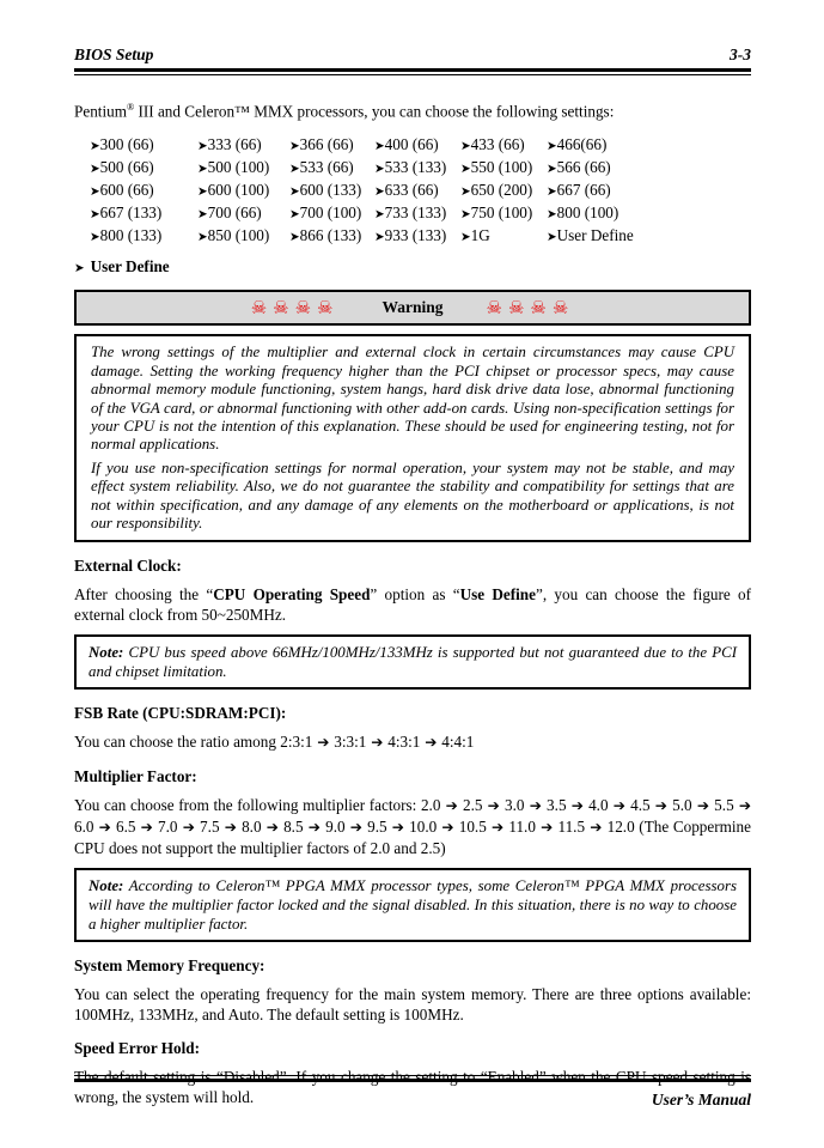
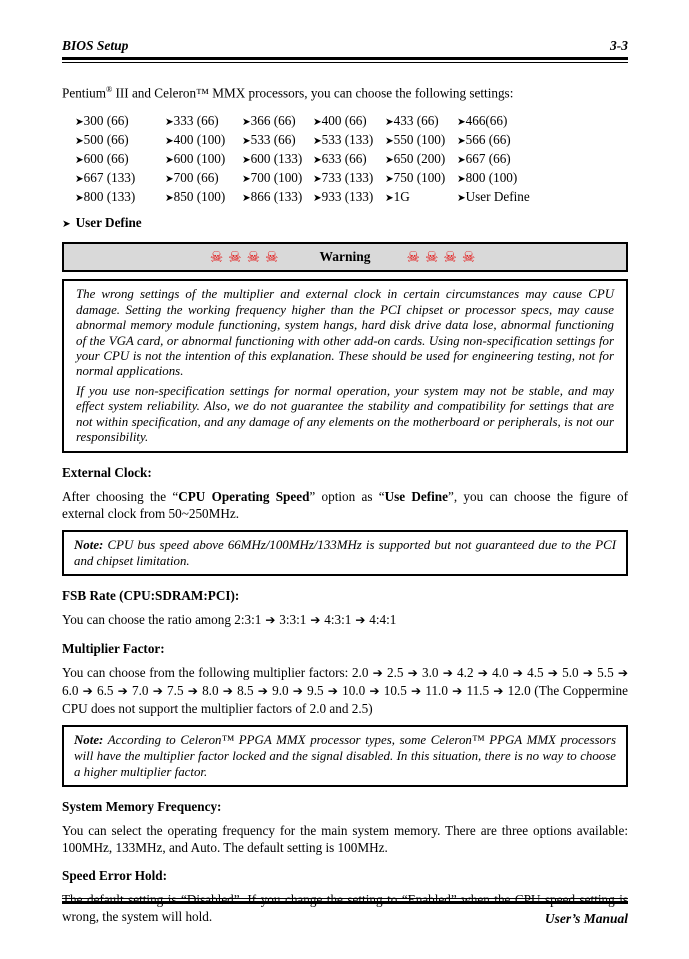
  BIOS Setup
  3-3
  Pentium® III and Celeron™ MMX processors, you can choose the following settings:
  ➤300 (66)
  ➤333 (66)
  ➤366 (66)
  ➤400 (66)
  ➤433 (66)
  ➤466(66)
  ➤500 (66)
- ➤500 (100)
+ ➤400 (100)
  ➤533 (66)
  ➤533 (133)
  ➤550 (100)
  ➤566 (66)
  ➤600 (66)
  ➤600 (100)
  ➤600 (133)
  ➤633 (66)
  ➤650 (200)
  ➤667 (66)
  ➤667 (133)
  ➤700 (66)
  ➤700 (100)
  ➤733 (133)
  ➤750 (100)
  ➤800 (100)
  ➤800 (133)
  ➤850 (100)
  ➤866 (133)
  ➤933 (133)
  ➤1G
  ➤User Define
  ➤ User Define
  ☠☠☠☠
  Warning
  ☠☠☠☠
  The wrong settings of the multiplier and external clock in certain circumstances may cause CPU damage. Setting the working frequency higher than the PCI chipset or processor specs, may cause abnormal memory module functioning, system hangs, hard disk drive data lose, abnormal functioning of the VGA card, or abnormal functioning with other add-on cards. Using non-specification settings for your CPU is not the intention of this explanation. These should be used for engineering testing, not for normal applications.
- If you use non-specification settings for normal operation, your system may not be stable, and may effect system reliability. Also, we do not guarantee the stability and compatibility for settings that are not within specification, and any damage of any elements on the motherboard or applications, is not our responsibility.
+ If you use non-specification settings for normal operation, your system may not be stable, and may effect system reliability. Also, we do not guarantee the stability and compatibility for settings that are not within specification, and any damage of any elements on the motherboard or peripherals, is not our responsibility.
  External Clock:
  After choosing the “CPU Operating Speed” option as “Use Define”, you can choose the figure of external clock from 50~250MHz.
  Note: CPU bus speed above 66MHz/100MHz/133MHz is supported but not guaranteed due to the PCI and chipset limitation.
  FSB Rate (CPU:SDRAM:PCI):
  You can choose the ratio among 2:3:1 ➔ 3:3:1 ➔ 4:3:1 ➔ 4:4:1
  Multiplier Factor:
- You can choose from the following multiplier factors: 2.0 ➔ 2.5 ➔ 3.0 ➔ 3.5 ➔ 4.0 ➔ 4.5 ➔ 5.0 ➔ 5.5 ➔ 6.0 ➔ 6.5 ➔ 7.0 ➔ 7.5 ➔ 8.0 ➔ 8.5 ➔ 9.0 ➔ 9.5 ➔ 10.0 ➔ 10.5 ➔ 11.0 ➔ 11.5 ➔ 12.0 (The Coppermine CPU does not support the multiplier factors of 2.0 and 2.5)
+ You can choose from the following multiplier factors: 2.0 ➔ 2.5 ➔ 3.0 ➔ 4.2 ➔ 4.0 ➔ 4.5 ➔ 5.0 ➔ 5.5 ➔ 6.0 ➔ 6.5 ➔ 7.0 ➔ 7.5 ➔ 8.0 ➔ 8.5 ➔ 9.0 ➔ 9.5 ➔ 10.0 ➔ 10.5 ➔ 11.0 ➔ 11.5 ➔ 12.0 (The Coppermine CPU does not support the multiplier factors of 2.0 and 2.5)
  Note: According to Celeron™ PPGA MMX processor types, some Celeron™ PPGA MMX processors will have the multiplier factor locked and the signal disabled. In this situation, there is no way to choose a higher multiplier factor.
  System Memory Frequency:
  You can select the operating frequency for the main system memory. There are three options available: 100MHz, 133MHz, and Auto. The default setting is 100MHz.
  Speed Error Hold:
  The default setting is “Disabled”. If you change the setting to “Enabled” when the CPU speed setting is wrong, the system will hold.
  User’s Manual
